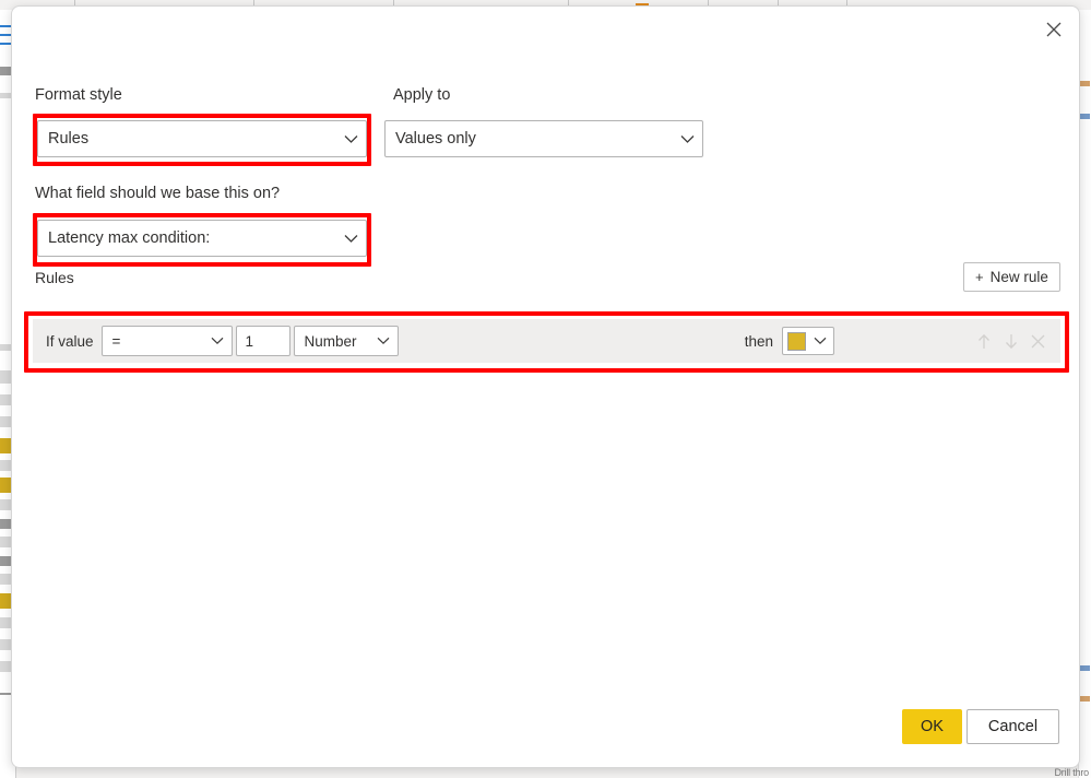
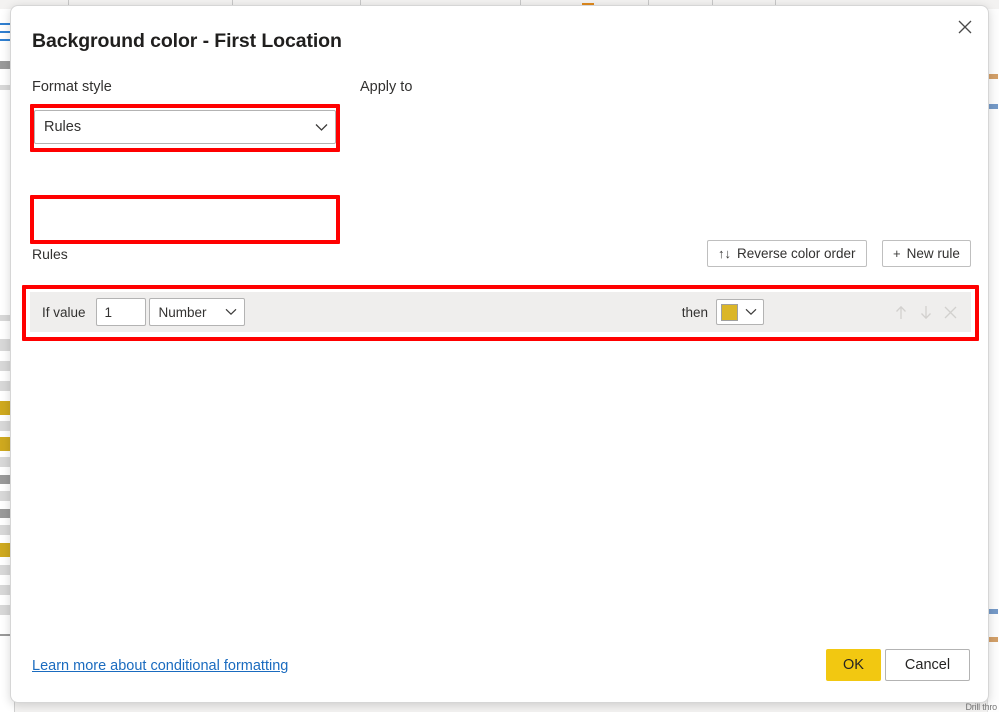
  Drill thro
+ Background color - First Location
  Format style
  Rules
  Apply to
- Values only
- What field should we base this on?
- Latency max condition:
  Rules
+ ↑↓
+ Reverse color order
  +
  New rule
  If value
- =
  1
  Number
  then
+ Learn more about conditional formatting
  OK
  Cancel
